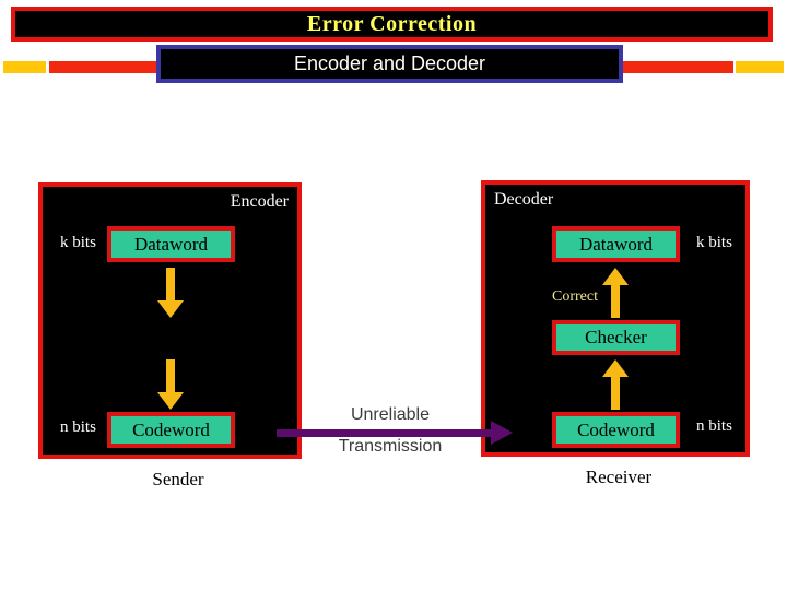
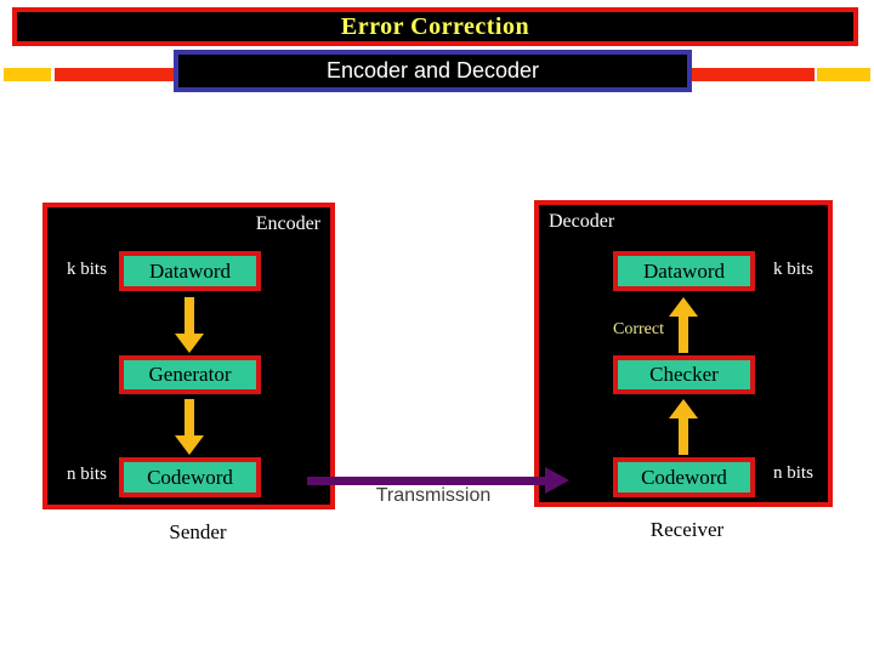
  Error Correction
  Encoder and Decoder
  Encoder
  k bits
  Dataword
+ Generator
  Codeword
  n bits
  Decoder
  k bits
  Dataword
  Correct
  Checker
  Codeword
  n bits
- Unreliable
  Transmission
  Sender
  Receiver
